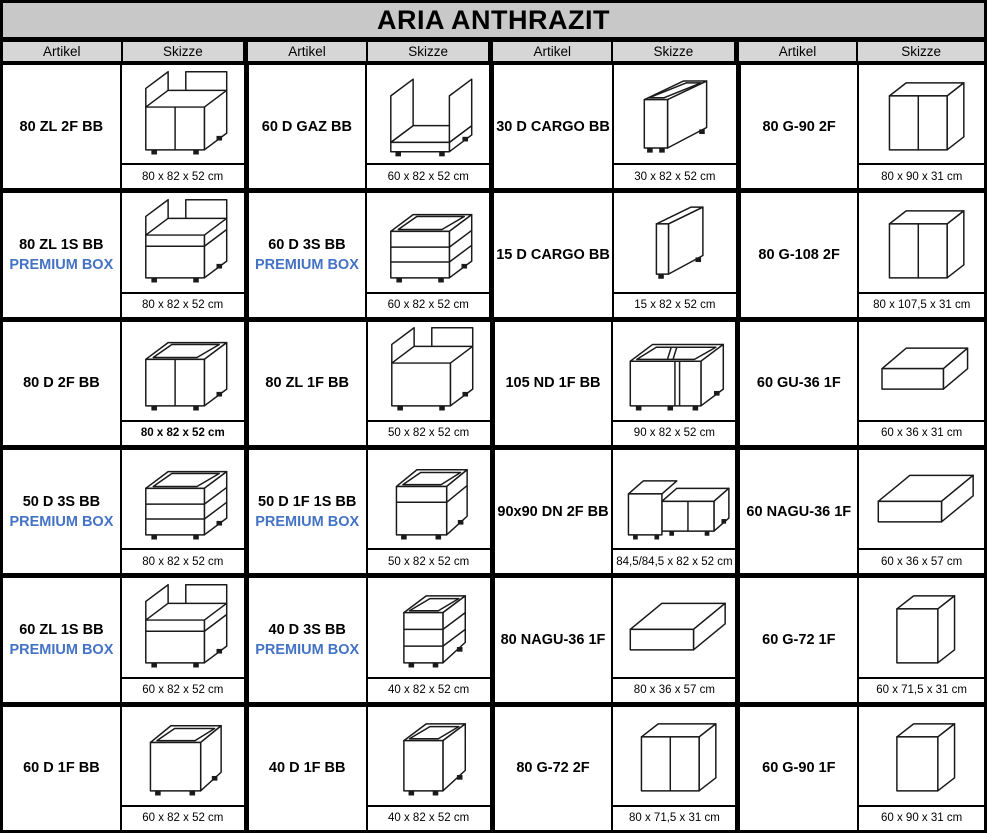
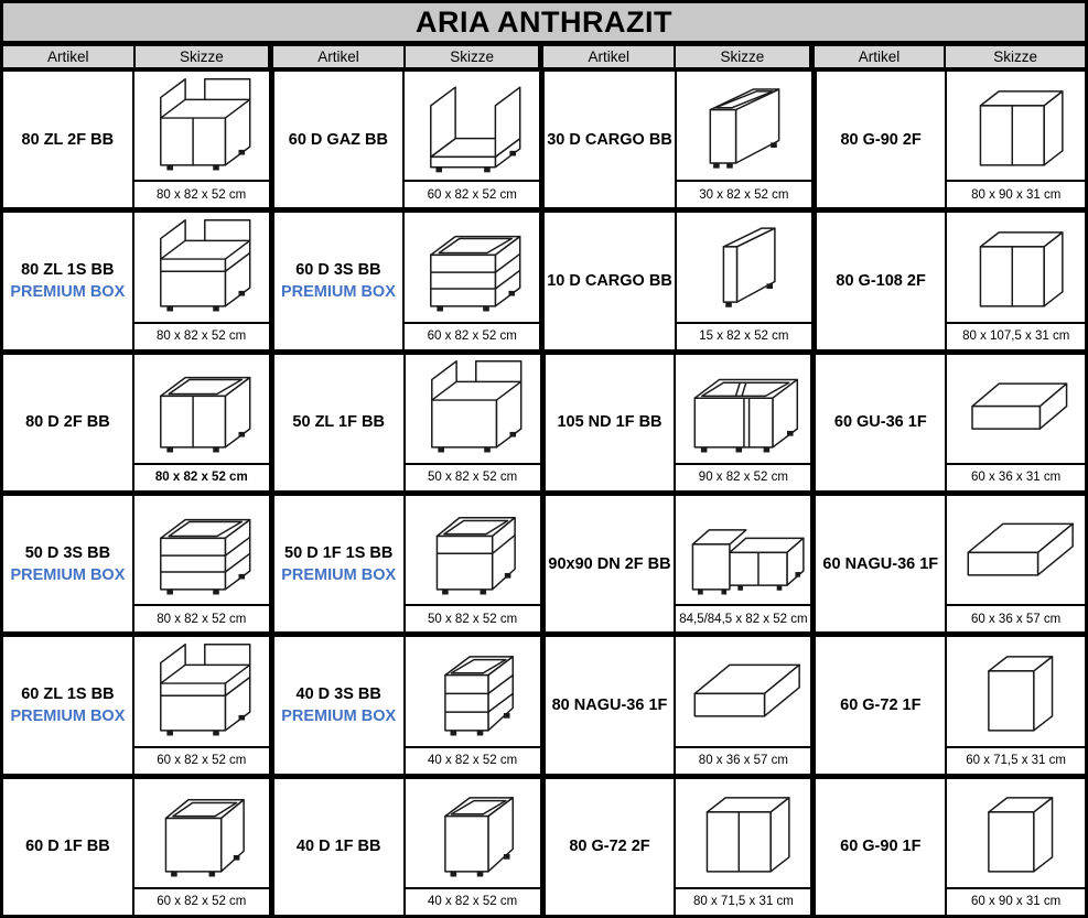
  ARIA ANTHRAZIT
  Artikel
  Skizze
  Artikel
  Skizze
  Artikel
  Skizze
  Artikel
  Skizze
  80 ZL 2F BB
  80 x 82 x 52 cm
  60 D GAZ BB
  60 x 82 x 52 cm
  30 D CARGO BB
  30 x 82 x 52 cm
  80 G-90 2F
  80 x 90 x 31 cm
  80 ZL 1S BB
  PREMIUM BOX
  80 x 82 x 52 cm
  60 D 3S BB
  PREMIUM BOX
  60 x 82 x 52 cm
- 15 D CARGO BB
+ 10 D CARGO BB
  15 x 82 x 52 cm
  80 G-108 2F
  80 x 107,5 x 31 cm
  80 D 2F BB
  80 x 82 x 52 cm
- 80 ZL 1F BB
+ 50 ZL 1F BB
  50 x 82 x 52 cm
  105 ND 1F BB
  90 x 82 x 52 cm
  60 GU-36 1F
  60 x 36 x 31 cm
  50 D 3S BB
  PREMIUM BOX
  80 x 82 x 52 cm
  50 D 1F 1S BB
  PREMIUM BOX
  50 x 82 x 52 cm
  90x90 DN 2F BB
  84,5/84,5 x 82 x 52 cm
  60 NAGU-36 1F
  60 x 36 x 57 cm
  60 ZL 1S BB
  PREMIUM BOX
  60 x 82 x 52 cm
  40 D 3S BB
  PREMIUM BOX
  40 x 82 x 52 cm
  80 NAGU-36 1F
  80 x 36 x 57 cm
  60 G-72 1F
  60 x 71,5 x 31 cm
  60 D 1F BB
  60 x 82 x 52 cm
  40 D 1F BB
  40 x 82 x 52 cm
  80 G-72 2F
  80 x 71,5 x 31 cm
  60 G-90 1F
  60 x 90 x 31 cm
